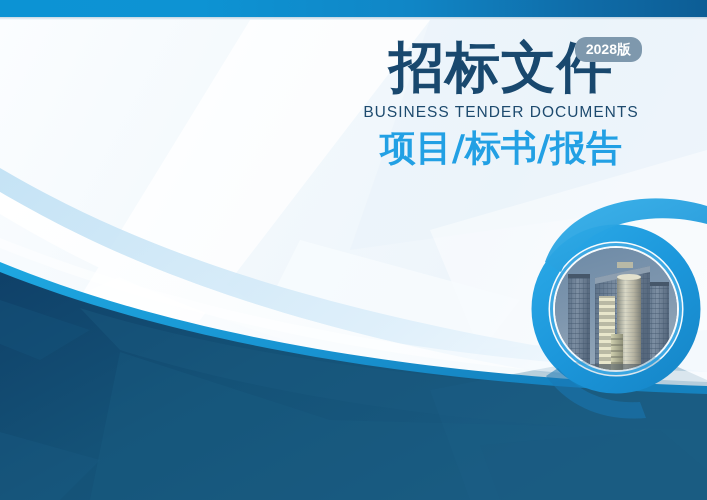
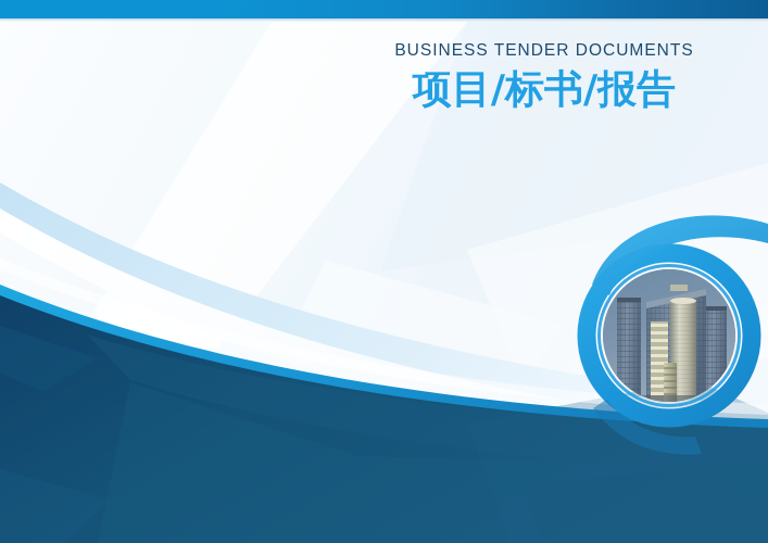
- 招标文件
- 2028版
  BUSINESS TENDER DOCUMENTS
  项目/标书/报告
